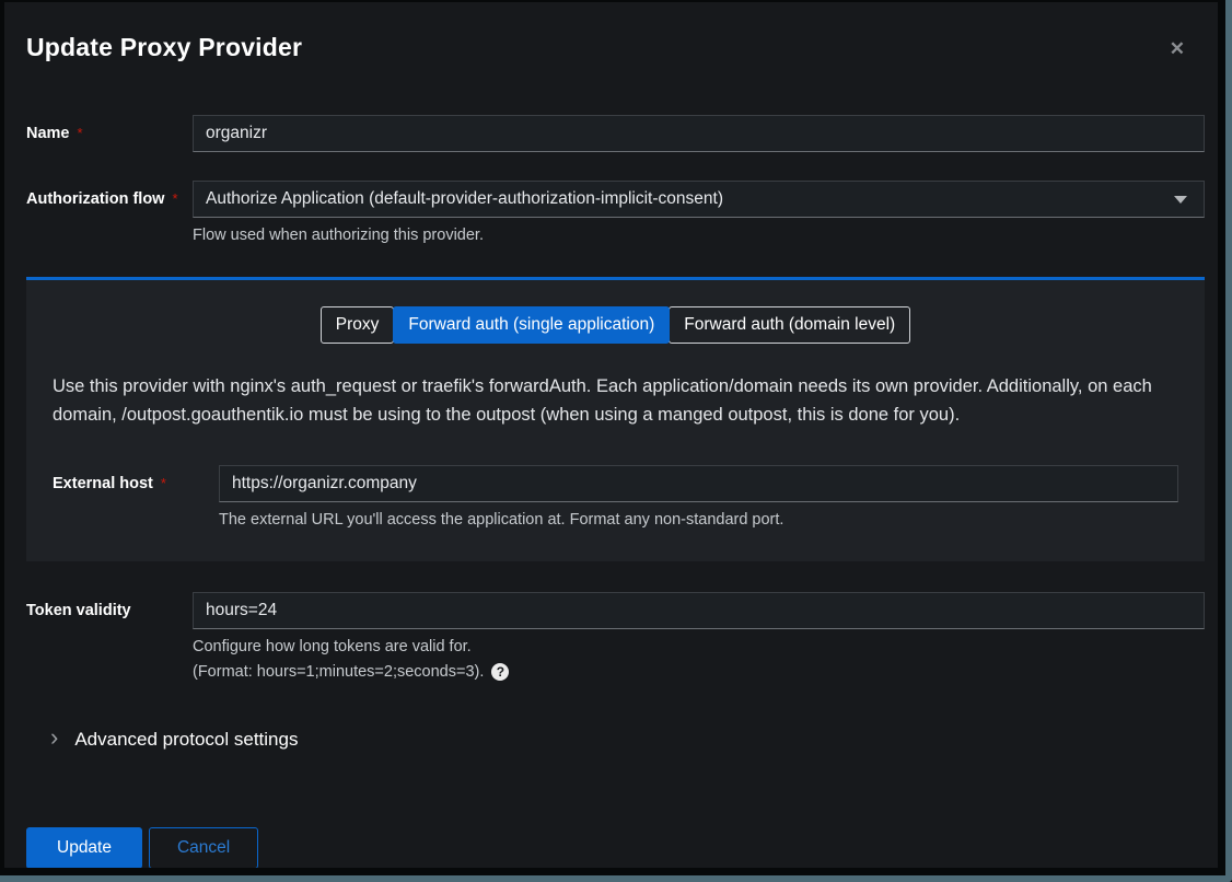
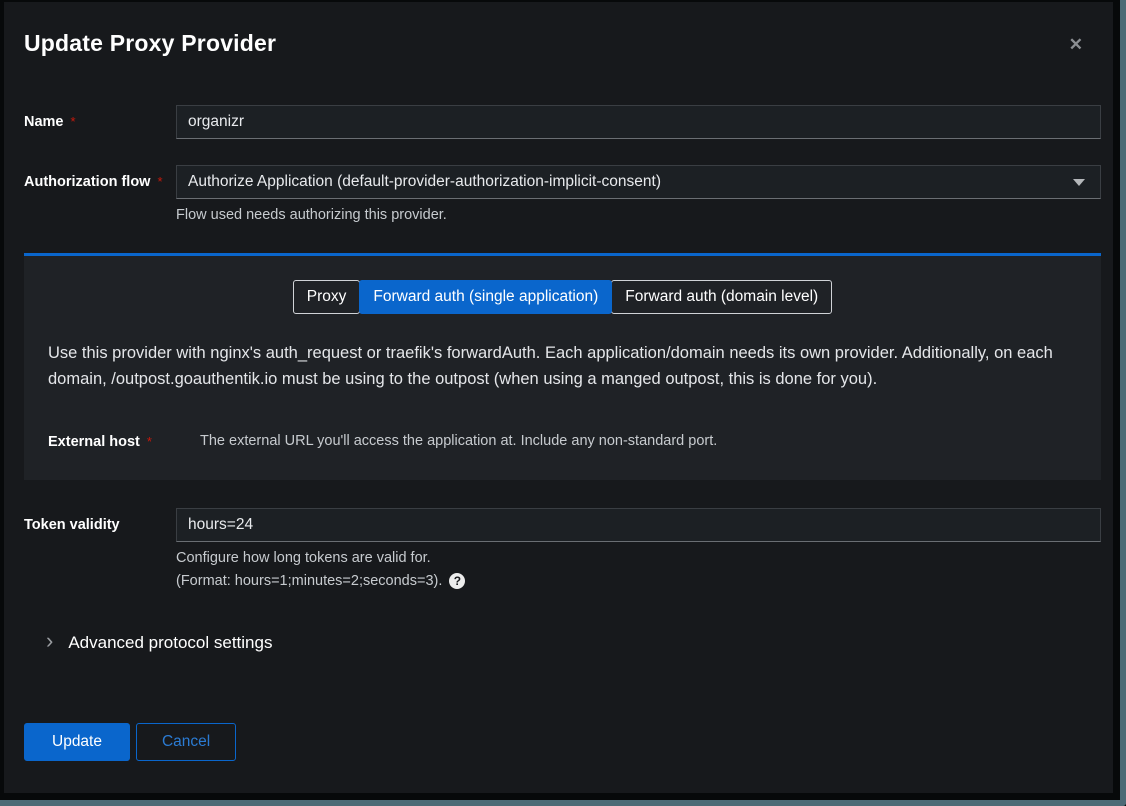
  Update Proxy Provider
  ✕
  Name *
  organizr
  Authorization flow *
  Authorize Application (default-provider-authorization-implicit-consent)
- Flow used when authorizing this provider.
+ Flow used needs authorizing this provider.
  Proxy
  Forward auth (single application)
  Forward auth (domain level)
  Use this provider with nginx's auth_request or traefik's forwardAuth. Each application/domain needs its own provider. Additionally, on each domain, /outpost.goauthentik.io must be using to the outpost (when using a manged outpost, this is done for you).
  External host *
- https://organizr.company
- The external URL you'll access the application at. Format any non-standard port.
+ The external URL you'll access the application at. Include any non-standard port.
  Token validity
  hours=24
  Configure how long tokens are valid for.
  (Format: hours=1;minutes=2;seconds=3).
  ?
  ›
  Advanced protocol settings
  Update
  Cancel
